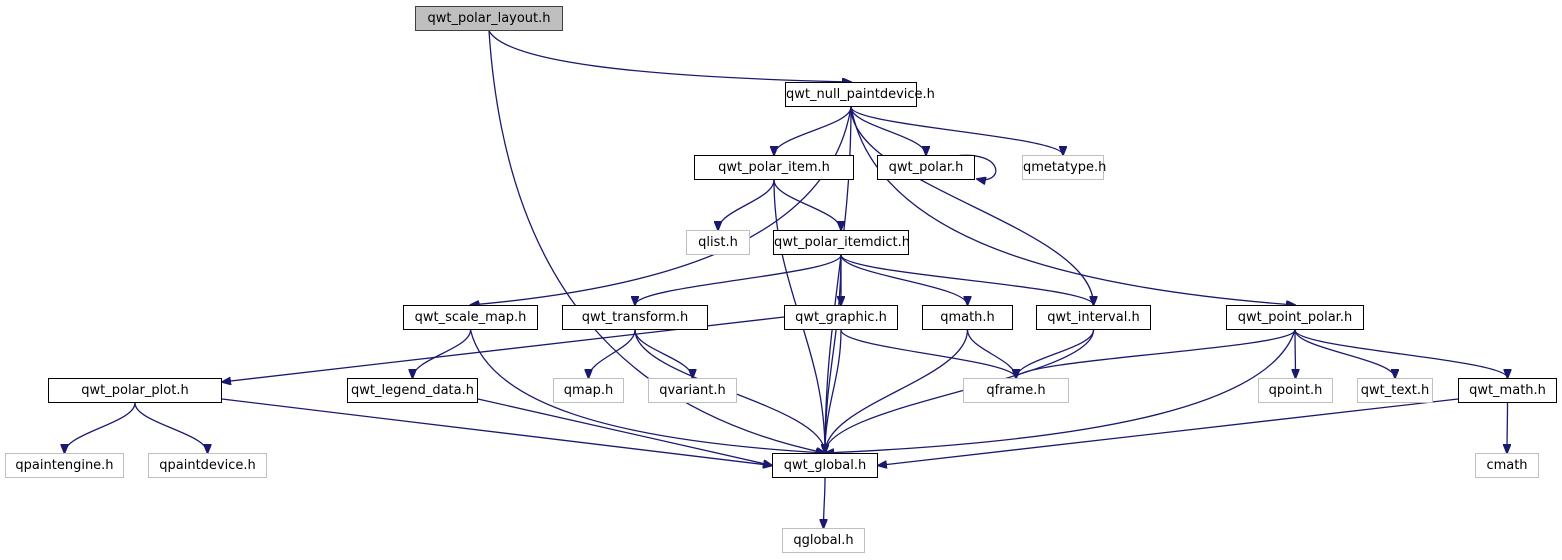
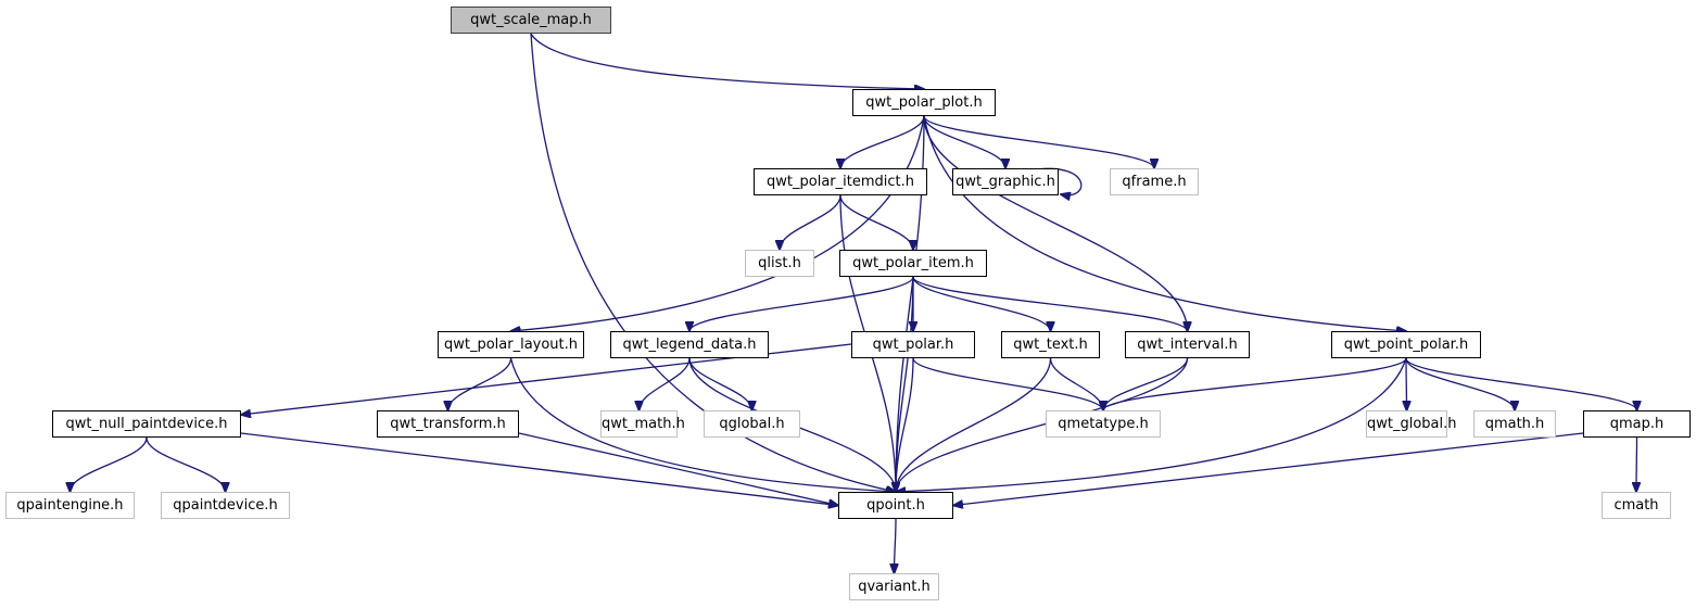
- qwt_polar_layout.h
+ qwt_scale_map.h
- qwt_null_paintdevice.h
+ qwt_polar_plot.h
- qwt_polar_item.h
+ qwt_polar_itemdict.h
- qwt_polar.h
+ qwt_graphic.h
- qmetatype.h
+ qframe.h
  qlist.h
- qwt_polar_itemdict.h
+ qwt_polar_item.h
- qwt_scale_map.h
+ qwt_polar_layout.h
- qwt_transform.h
+ qwt_legend_data.h
- qwt_graphic.h
+ qwt_polar.h
- qmath.h
+ qwt_text.h
  qwt_interval.h
  qwt_point_polar.h
- qwt_polar_plot.h
+ qwt_null_paintdevice.h
- qwt_legend_data.h
+ qwt_transform.h
- qmap.h
+ qwt_math.h
- qvariant.h
+ qglobal.h
- qframe.h
+ qmetatype.h
- qpoint.h
+ qwt_global.h
- qwt_text.h
+ qmath.h
- qwt_math.h
+ qmap.h
  qpaintengine.h
  qpaintdevice.h
- qwt_global.h
+ qpoint.h
  cmath
- qglobal.h
+ qvariant.h
